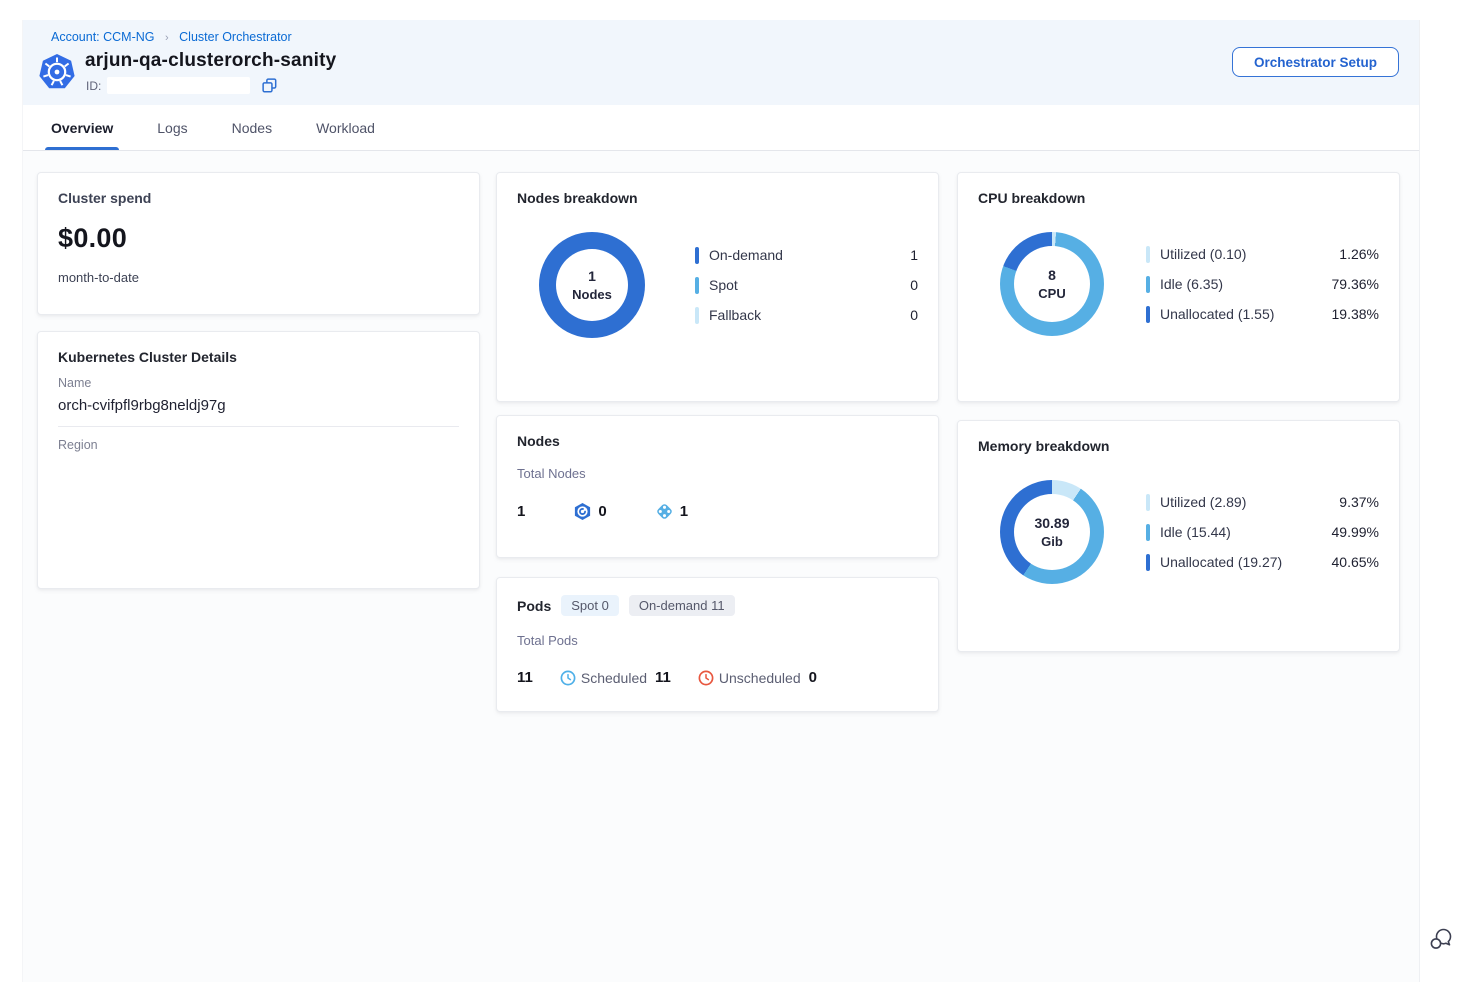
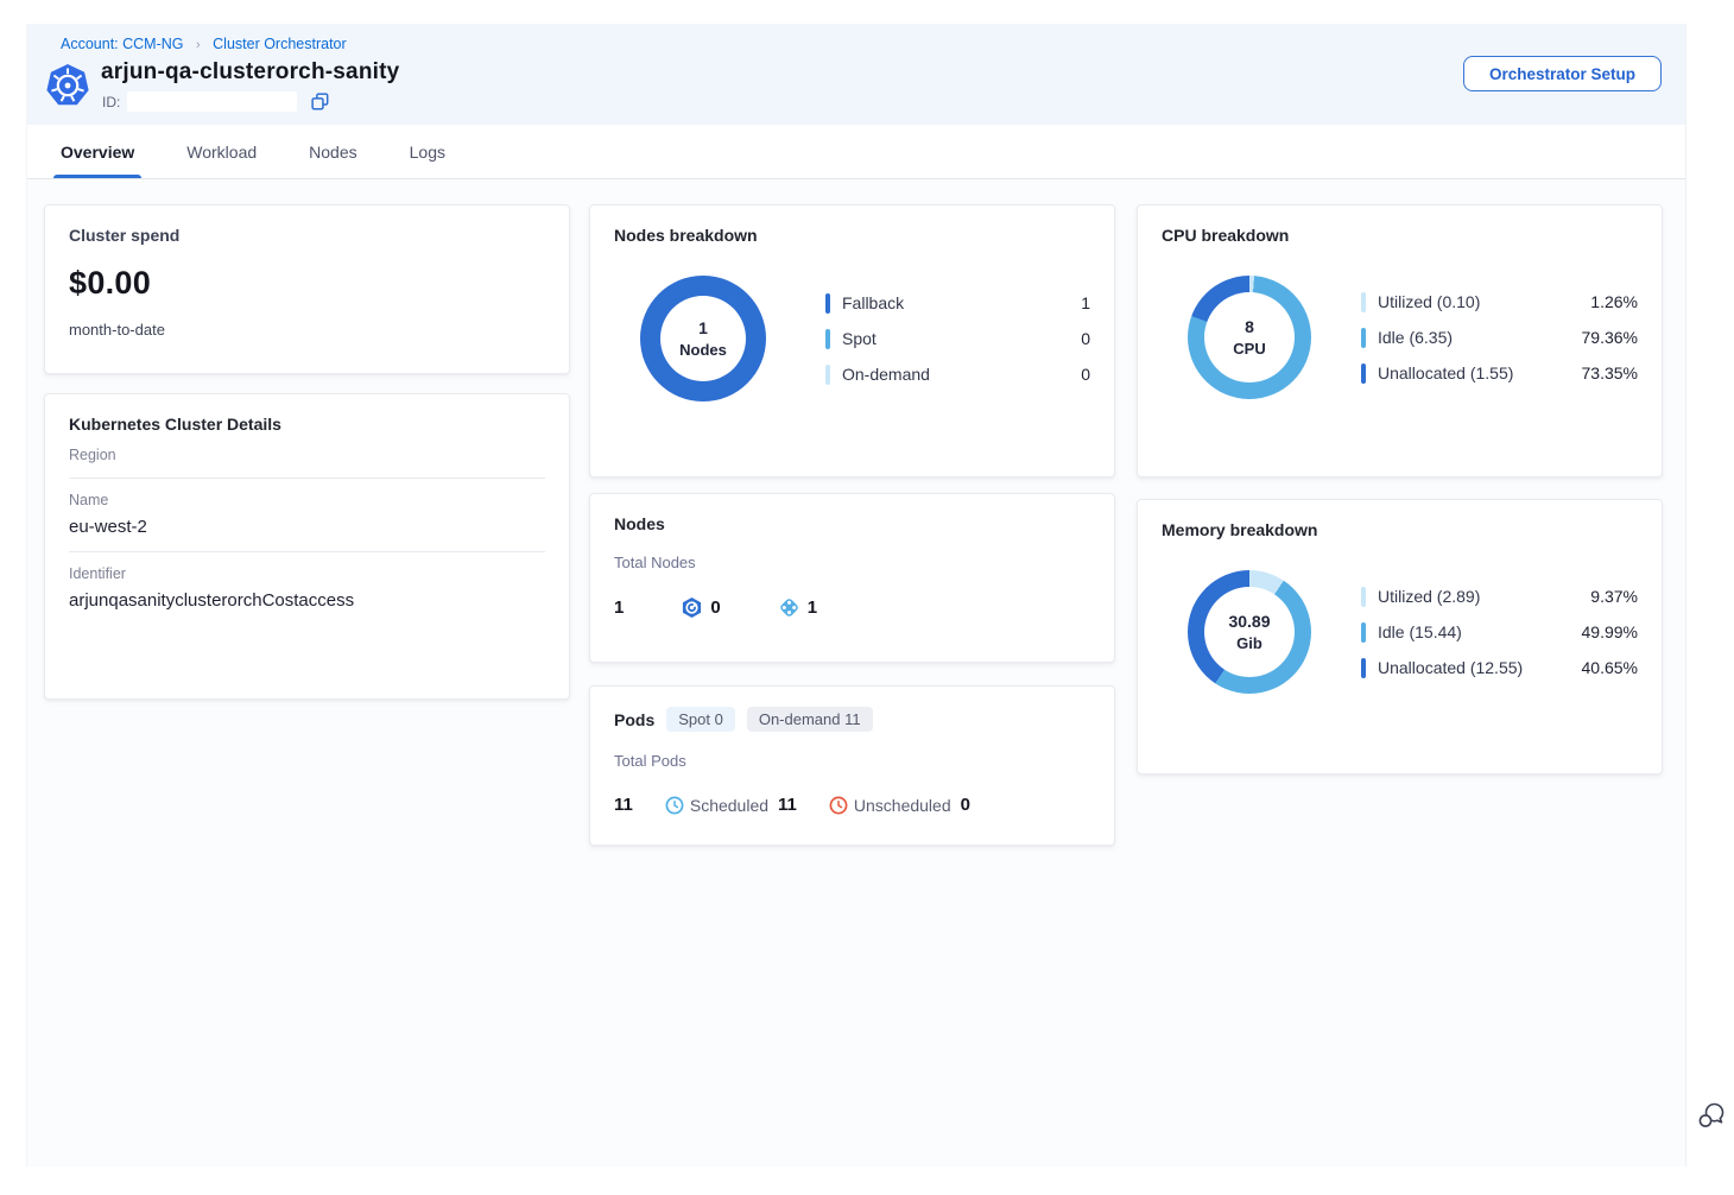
  Account: CCM-NG › Cluster Orchestrator
  arjun-qa-clusterorch-sanity
  ID:
  Orchestrator Setup
  Overview
- Logs
+ Workload
  Nodes
- Workload
+ Logs
  Cluster spend
  $0.00
  month-to-date
  Kubernetes Cluster Details
- Name
+ Region
- orch-cvifpfl9rbg8neldj97g
- Region
+ Name
+ eu-west-2
+ Identifier
+ arjunqasanityclusterorchCostaccess
  Nodes breakdown
  1
  Nodes
- On-demand
+ Fallback
  1
  Spot
  0
- Fallback
+ On-demand
  0
  CPU breakdown
  8
  CPU
  Utilized (0.10)
  1.26%
  Idle (6.35)
  79.36%
  Unallocated (1.55)
- 19.38%
+ 73.35%
  Nodes
  Total Nodes
  1
  0
  1
  Memory breakdown
  30.89
  Gib
  Utilized (2.89)
  9.37%
  Idle (15.44)
  49.99%
- Unallocated (19.27)
+ Unallocated (12.55)
  40.65%
  Pods
  Spot 0
  On-demand 11
  Total Pods
  11
  Scheduled
  11
  Unscheduled
  0
